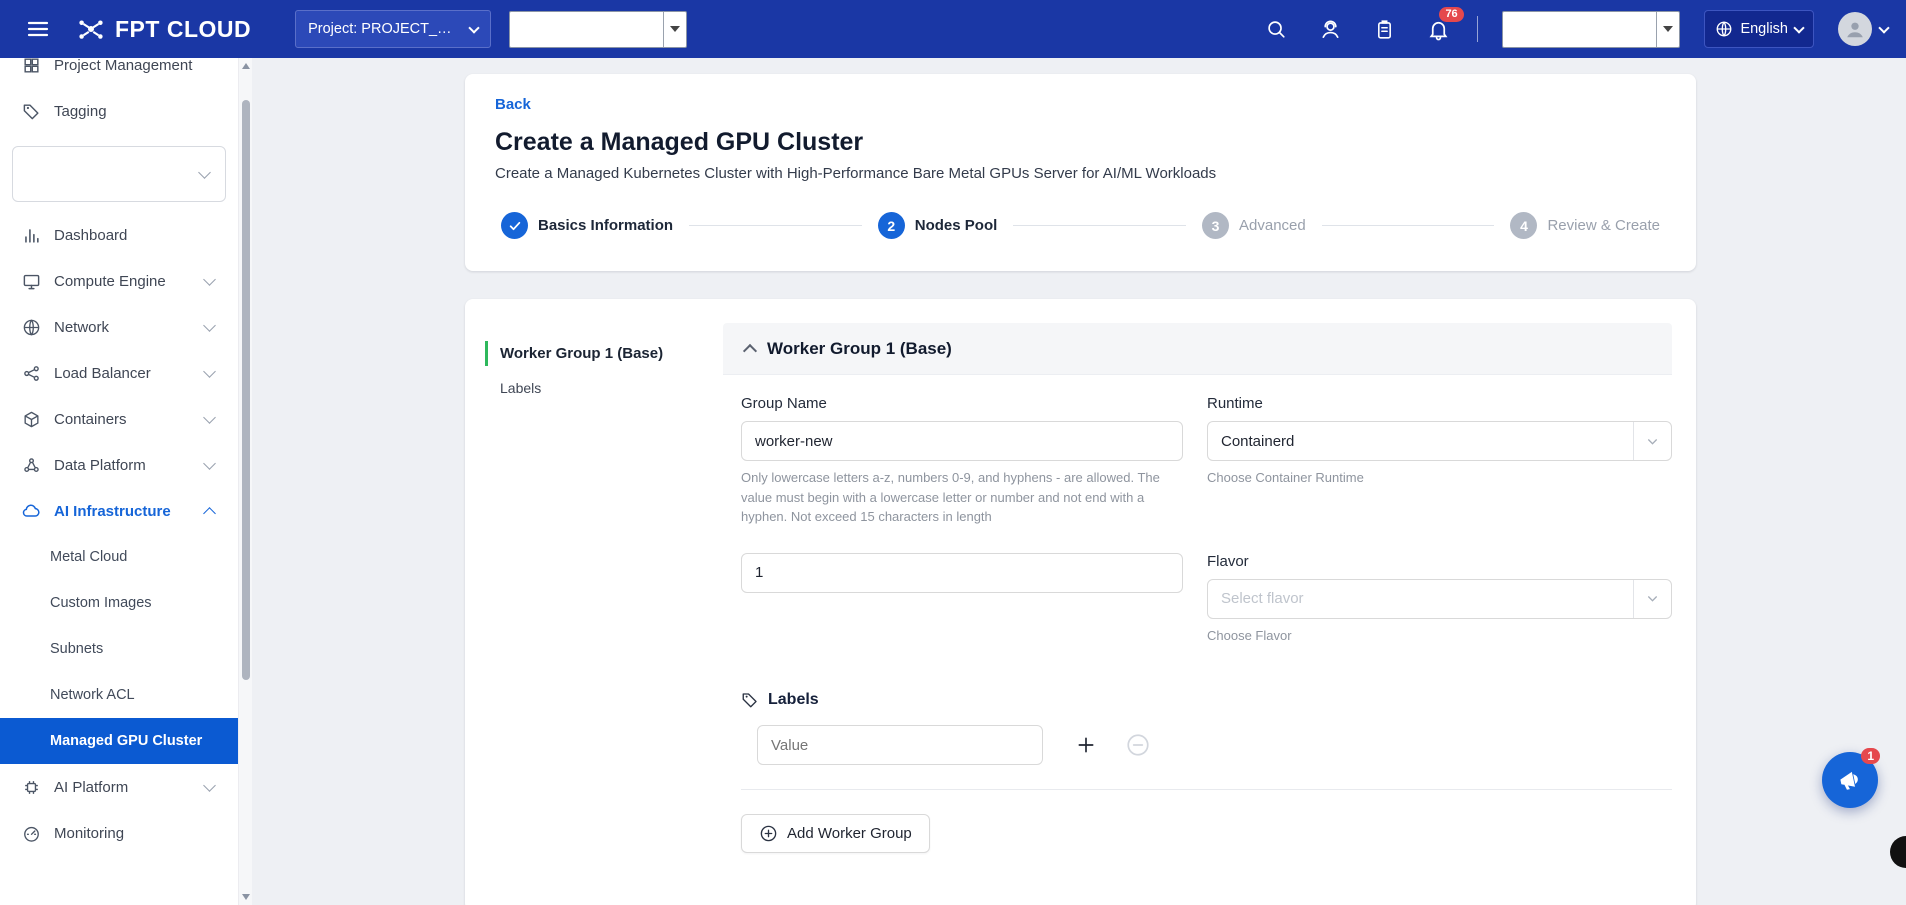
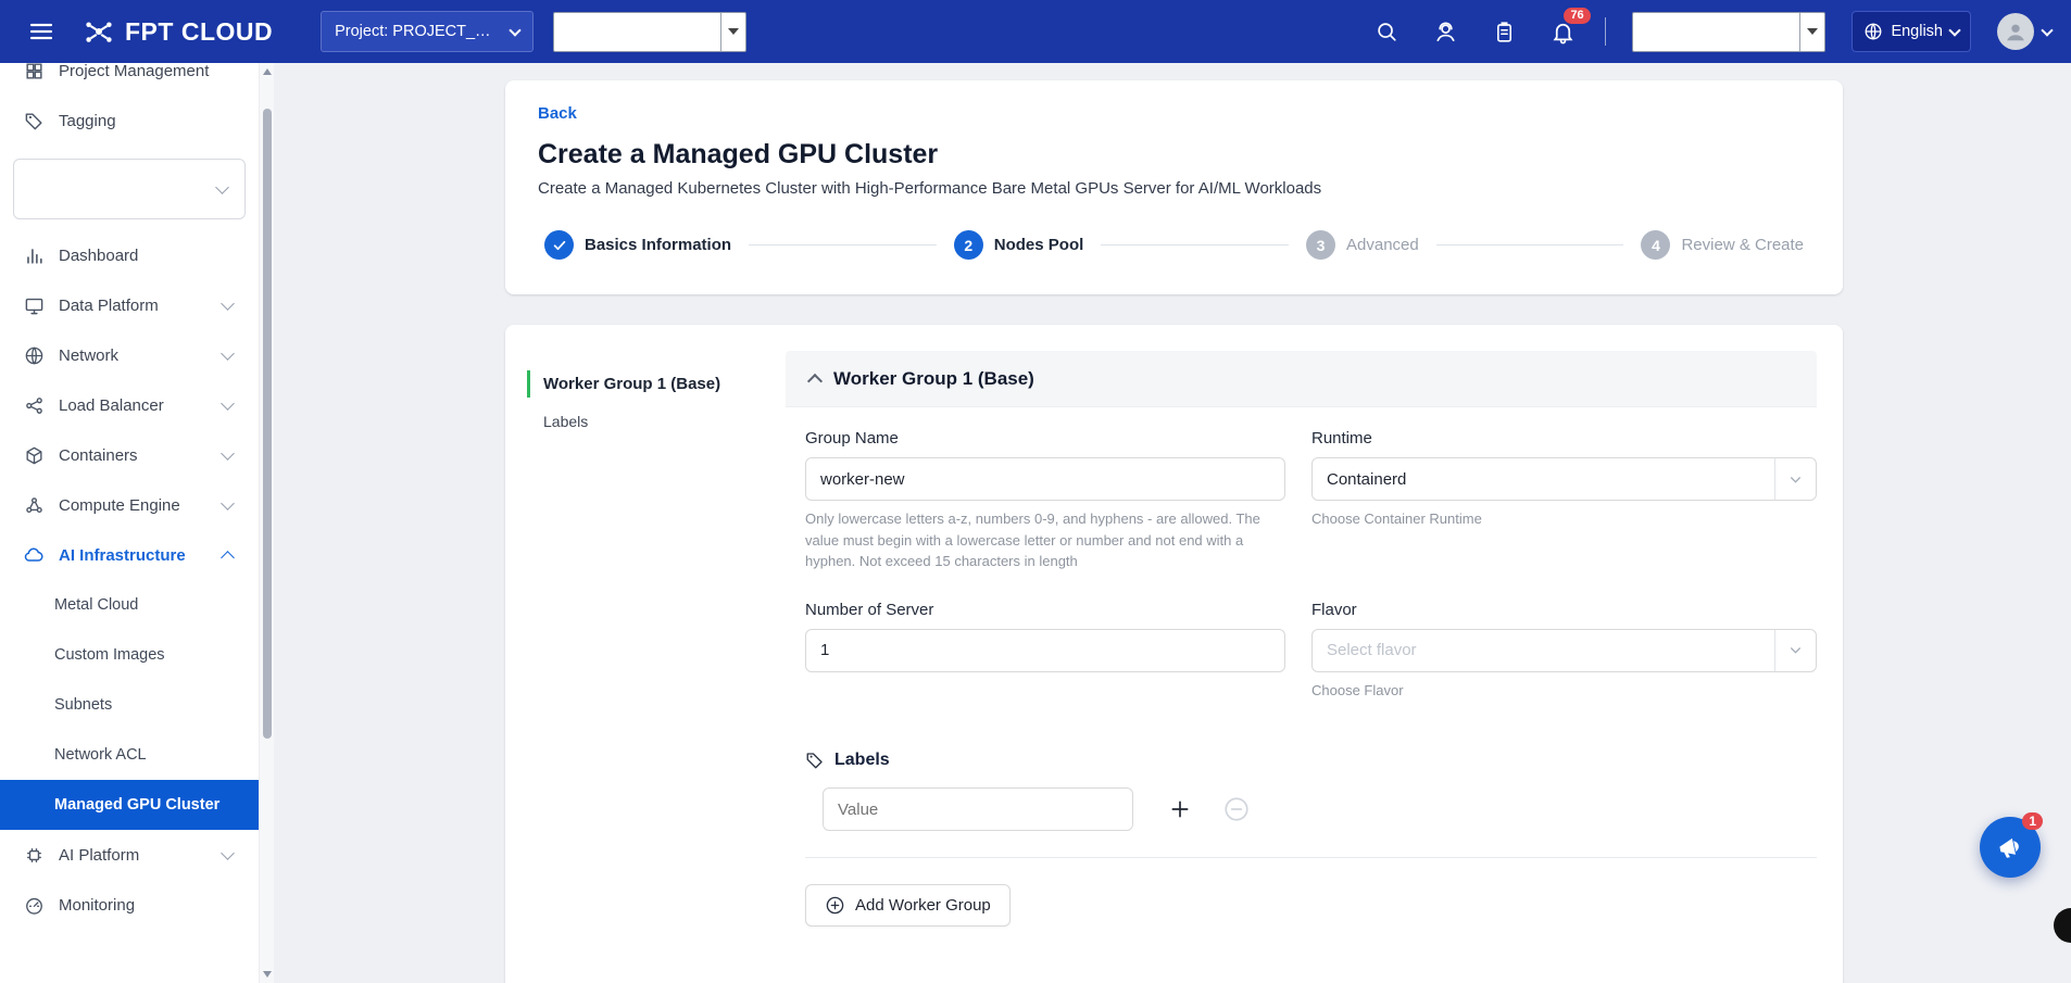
  FPT CLOUD
  Project: PROJECT_NC.
  76
  English
  Project Management
  Tagging
  Dashboard
- Compute Engine
+ Data Platform
  Network
  Load Balancer
  Containers
- Data Platform
+ Compute Engine
  AI Infrastructure
  Metal Cloud
  Custom Images
  Subnets
  Network ACL
  Managed GPU Cluster
  AI Platform
  Monitoring
  Back
  Create a Managed GPU Cluster
  Create a Managed Kubernetes Cluster with High-Performance Bare Metal GPUs Server for AI/ML Workloads
  Basics Information
  2
  Nodes Pool
  3
  Advanced
  4
  Review & Create
  Worker Group 1 (Base)
  Labels
  Worker Group 1 (Base)
  Group Name
  worker-new
  Only lowercase letters a-z, numbers 0-9, and hyphens - are allowed. The value must begin with a lowercase letter or number and not end with a hyphen. Not exceed 15 characters in length
  Runtime
  Containerd
  Choose Container Runtime
+ Number of Server
  1
  Flavor
  Select flavor
  Choose Flavor
  Labels
  Value
  Add Worker Group
  1
